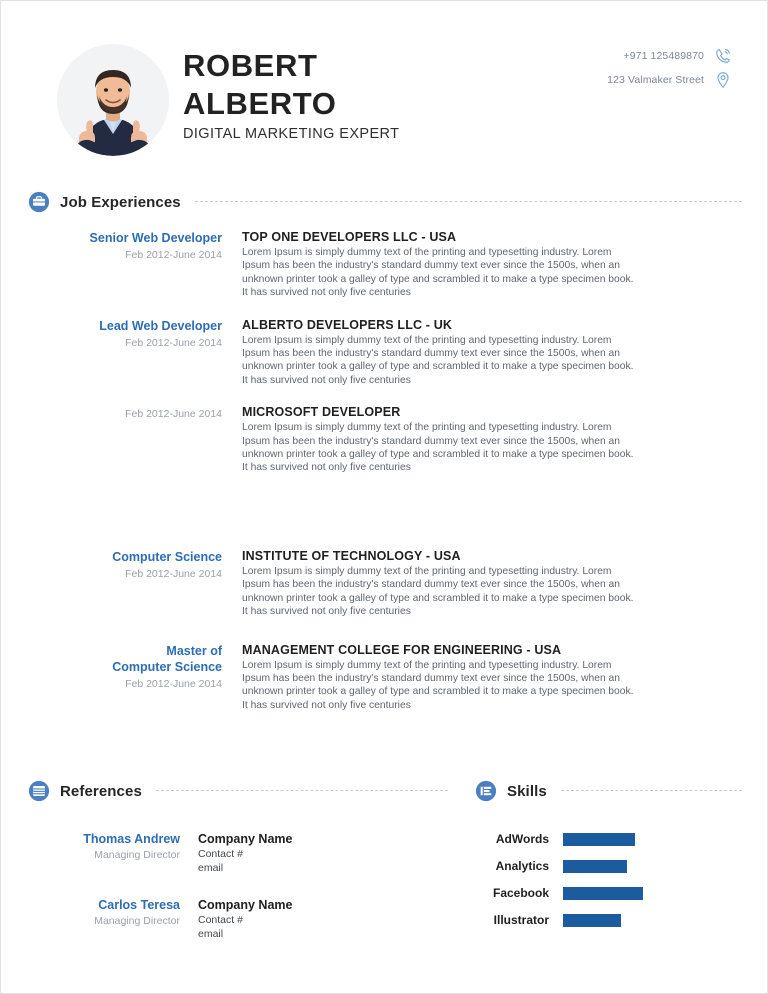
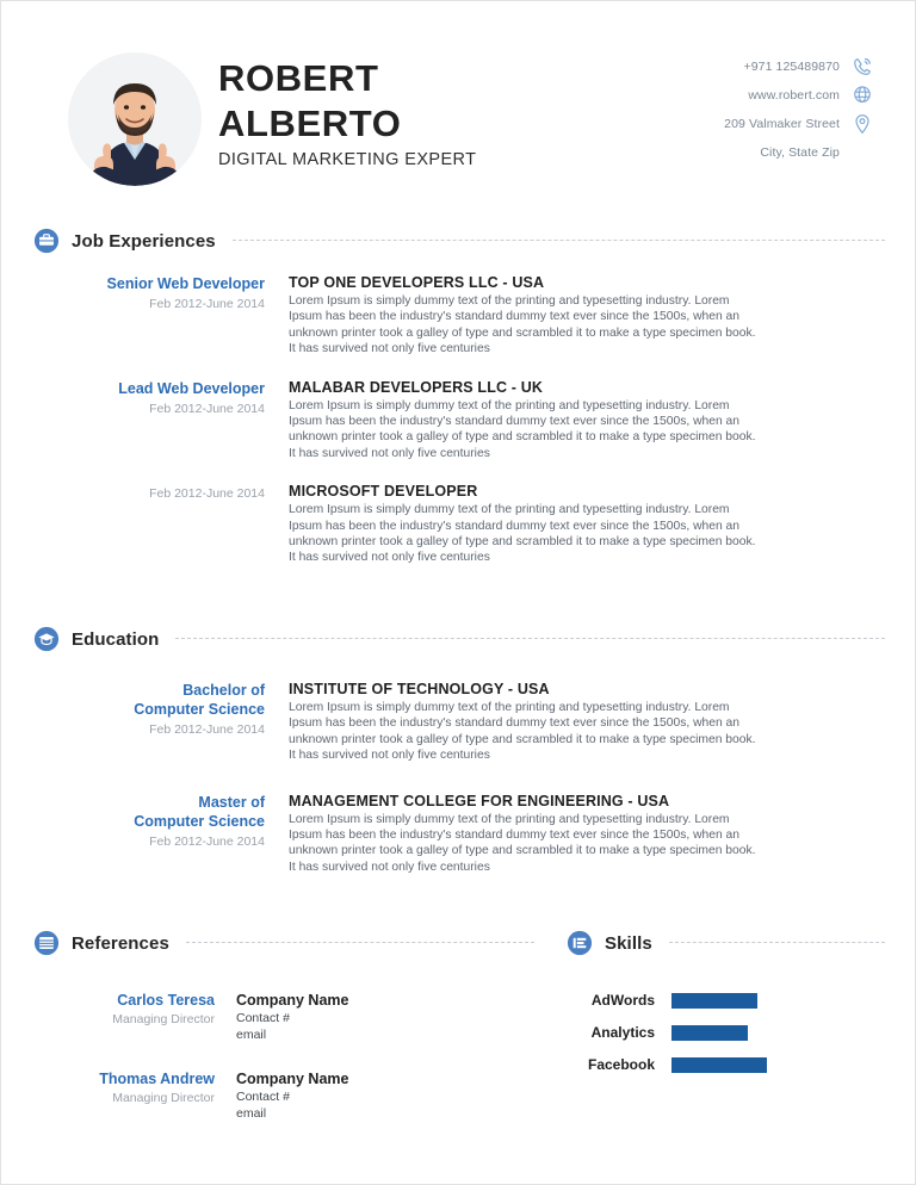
  ROBERT
  ALBERTO
  DIGITAL MARKETING EXPERT
  +971 125489870
+ www.robert.com
- 123 Valmaker Street
+ 209 Valmaker Street
+ City, State Zip
  Job Experiences
  Senior Web Developer
  Feb 2012-June 2014
  TOP ONE DEVELOPERS LLC - USA
  Lorem Ipsum is simply dummy text of the printing and typesetting industry. Lorem Ipsum has been the industry's standard dummy text ever since the 1500s, when an unknown printer took a galley of type and scrambled it to make a type specimen book. It has survived not only five centuries
  Lead Web Developer
  Feb 2012-June 2014
- ALBERTO DEVELOPERS LLC - UK
+ MALABAR DEVELOPERS LLC - UK
  Lorem Ipsum is simply dummy text of the printing and typesetting industry. Lorem Ipsum has been the industry's standard dummy text ever since the 1500s, when an unknown printer took a galley of type and scrambled it to make a type specimen book. It has survived not only five centuries
  Feb 2012-June 2014
  MICROSOFT DEVELOPER
  Lorem Ipsum is simply dummy text of the printing and typesetting industry. Lorem Ipsum has been the industry's standard dummy text ever since the 1500s, when an unknown printer took a galley of type and scrambled it to make a type specimen book. It has survived not only five centuries
+ Education
+ Bachelor of
  Computer Science
  Feb 2012-June 2014
  INSTITUTE OF TECHNOLOGY - USA
  Lorem Ipsum is simply dummy text of the printing and typesetting industry. Lorem Ipsum has been the industry's standard dummy text ever since the 1500s, when an unknown printer took a galley of type and scrambled it to make a type specimen book. It has survived not only five centuries
  Master of
  Computer Science
  Feb 2012-June 2014
  MANAGEMENT COLLEGE FOR ENGINEERING - USA
  Lorem Ipsum is simply dummy text of the printing and typesetting industry. Lorem Ipsum has been the industry's standard dummy text ever since the 1500s, when an unknown printer took a galley of type and scrambled it to make a type specimen book. It has survived not only five centuries
  References
- Thomas Andrew
+ Carlos Teresa
  Managing Director
  Company Name
  Contact #
  email
- Carlos Teresa
+ Thomas Andrew
  Managing Director
  Company Name
  Contact #
  email
  Skills
  AdWords
  Analytics
  Facebook
- Illustrator
